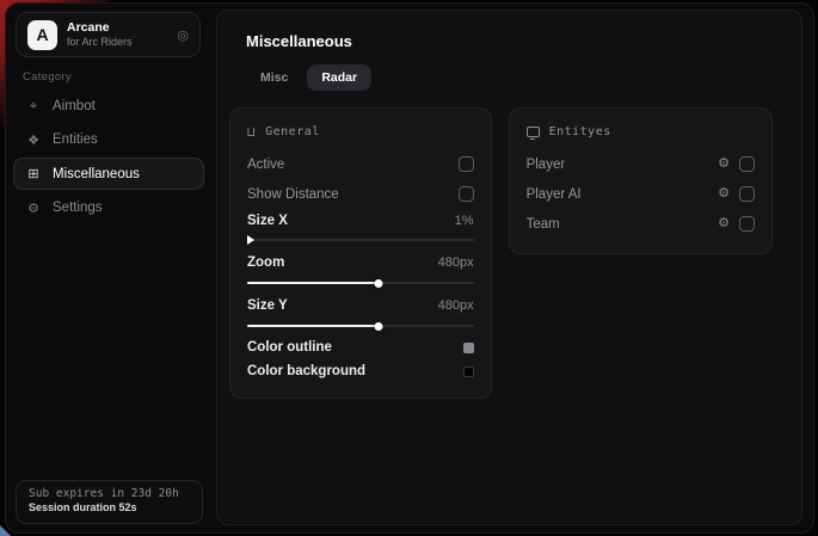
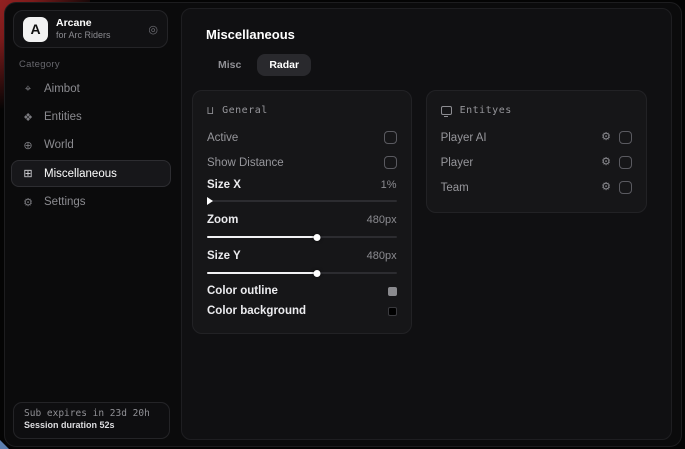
  A
  Arcane
  for Arc Riders
  ◎
  Category
  ⌖
  Aimbot
  ❖
  Entities
+ ⊕
+ World
  ⊞
  Miscellaneous
  ⚙
  Settings
  Sub expires in 23d 20h
  Session duration 52s
  Miscellaneous
  Misc
  Radar
  ⊔
  General
  Active
  Show Distance
  Size X
  1%
  Zoom
  480px
  Size Y
  480px
  Color outline
  Color background
  Entityes
- Player
+ Player AI
  ⚙
- Player AI
+ Player
  ⚙
  Team
  ⚙
